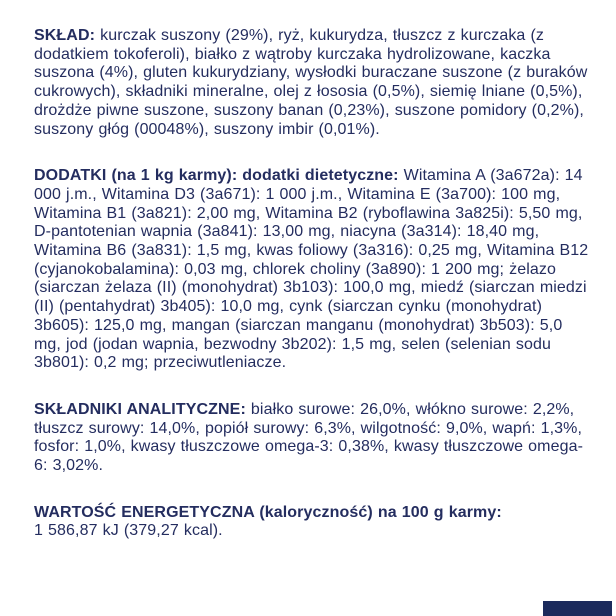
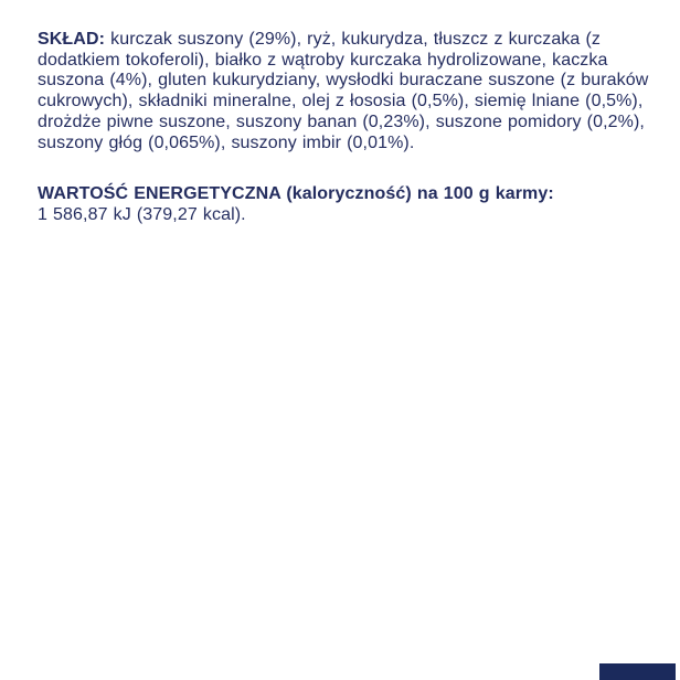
- SKŁAD: kurczak suszony (29%), ryż, kukurydza, tłuszcz z kurczaka (z dodatkiem tokoferoli), białko z wątroby kurczaka hydrolizowane, kaczka suszona (4%), gluten kukurydziany, wysłodki buraczane suszone (z buraków cukrowych), składniki mineralne, olej z łososia (0,5%), siemię lniane (0,5%), drożdże piwne suszone, suszony banan (0,23%), suszone pomidory (0,2%), suszony głóg (00048%), suszony imbir (0,01%).
+ SKŁAD: kurczak suszony (29%), ryż, kukurydza, tłuszcz z kurczaka (z dodatkiem tokoferoli), białko z wątroby kurczaka hydrolizowane, kaczka suszona (4%), gluten kukurydziany, wysłodki buraczane suszone (z buraków cukrowych), składniki mineralne, olej z łososia (0,5%), siemię lniane (0,5%), drożdże piwne suszone, suszony banan (0,23%), suszone pomidory (0,2%), suszony głóg (0,065%), suszony imbir (0,01%).
- DODATKI (na 1 kg karmy): dodatki dietetyczne: Witamina A (3a672a): 14 000 j.m., Witamina D3 (3a671): 1 000 j.m., Witamina E (3a700): 100 mg, Witamina B1 (3a821): 2,00 mg, Witamina B2 (ryboflawina 3a825i): 5,50 mg, D-pantotenian wapnia (3a841): 13,00 mg, niacyna (3a314): 18,40 mg, Witamina B6 (3a831): 1,5 mg, kwas foliowy (3a316): 0,25 mg, Witamina B12 (cyjanokobalamina): 0,03 mg, chlorek choliny (3a890): 1 200 mg; żelazo (siarczan żelaza (II) (monohydrat) 3b103): 100,0 mg, miedź (siarczan miedzi (II) (pentahydrat) 3b405): 10,0 mg, cynk (siarczan cynku (monohydrat) 3b605): 125,0 mg, mangan (siarczan manganu (monohydrat) 3b503): 5,0 mg, jod (jodan wapnia, bezwodny 3b202): 1,5 mg, selen (selenian sodu 3b801): 0,2 mg; przeciwutleniacze.
- SKŁADNIKI ANALITYCZNE: białko surowe: 26,0%, włókno surowe: 2,2%, tłuszcz surowy: 14,0%, popiół surowy: 6,3%, wilgotność: 9,0%, wapń: 1,3%, fosfor: 1,0%, kwasy tłuszczowe omega-3: 0,38%, kwasy tłuszczowe omega-6: 3,02%.
  WARTOŚĆ ENERGETYCZNA (kaloryczność) na 100 g karmy:
  1 586,87 kJ (379,27 kcal).
